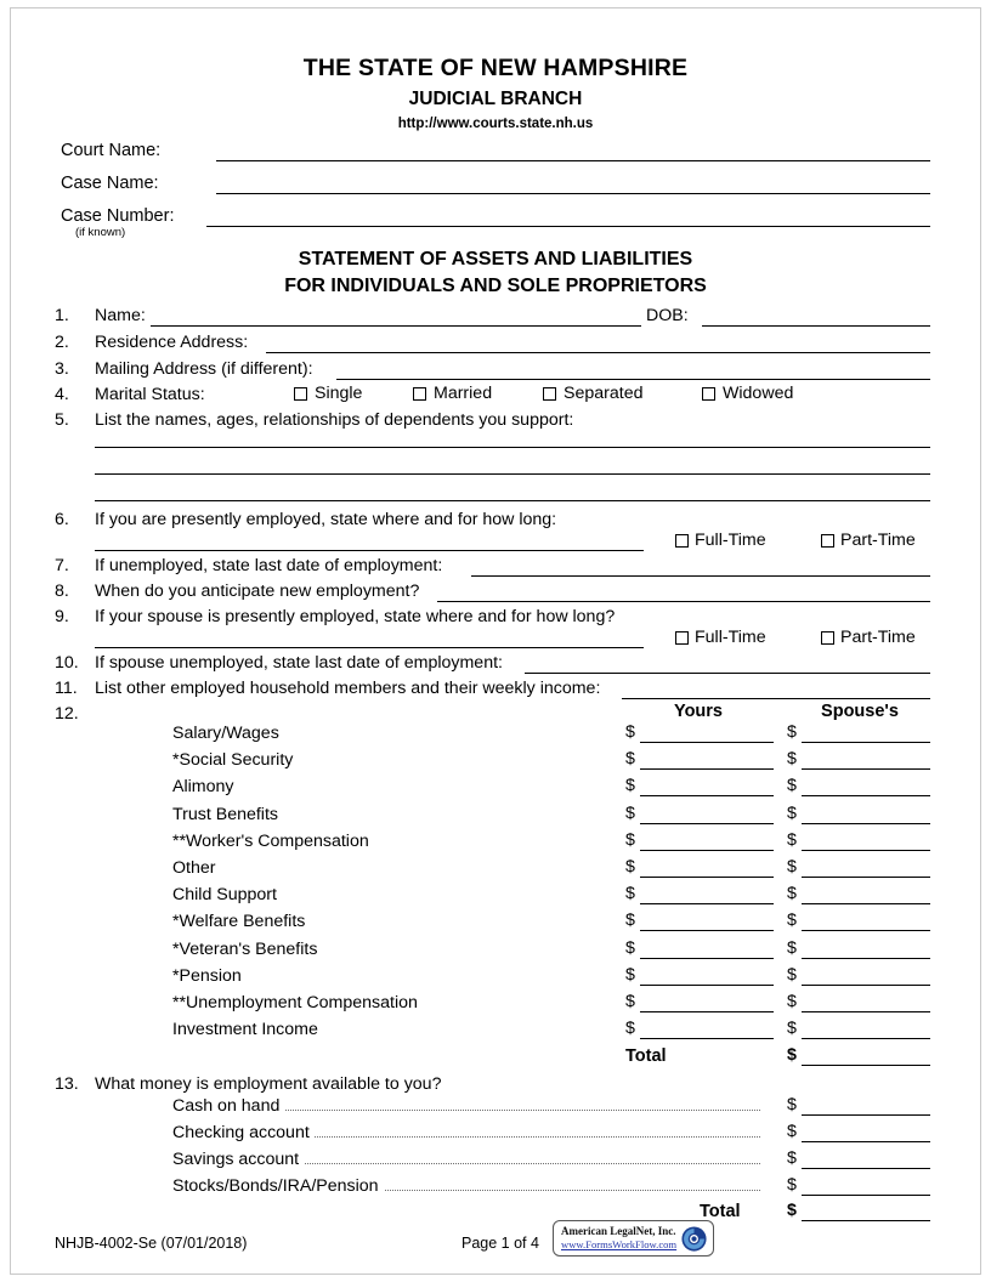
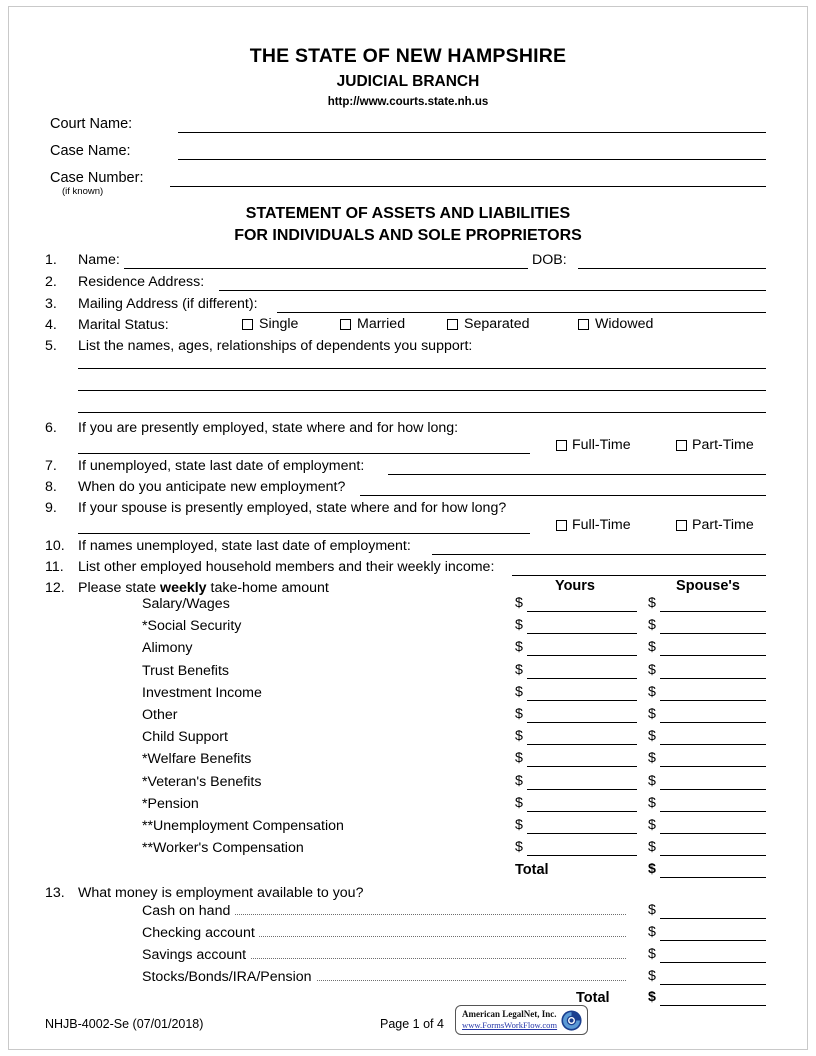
  THE STATE OF NEW HAMPSHIRE
  JUDICIAL BRANCH
  http://www.courts.state.nh.us
  Court Name:
  Case Name:
  Case Number:
  (if known)
  STATEMENT OF ASSETS AND LIABILITIES
  FOR INDIVIDUALS AND SOLE PROPRIETORS
  1.
  Name:
  DOB:
  2.
  Residence Address:
  3.
  Mailing Address (if different):
  4.
  Marital Status:
  Single
  Married
  Separated
  Widowed
  5.
  List the names, ages, relationships of dependents you support:
  6.
  If you are presently employed, state where and for how long:
  Full-Time
  Part-Time
  7.
  If unemployed, state last date of employment:
  8.
  When do you anticipate new employment?
  9.
  If your spouse is presently employed, state where and for how long?
  Full-Time
  Part-Time
  10.
- If spouse unemployed, state last date of employment:
+ If names unemployed, state last date of employment:
  11.
  List other employed household members and their weekly income:
  12.
+ Please state weekly take-home amount
  Yours
  Spouse's
  Salary/Wages
  $
  $
  *Social Security
  $
  $
  Alimony
  $
  $
  Trust Benefits
  $
  $
- **Worker's Compensation
+ Investment Income
  $
  $
  Other
  $
  $
  Child Support
  $
  $
  *Welfare Benefits
  $
  $
  *Veteran's Benefits
  $
  $
  *Pension
  $
  $
  **Unemployment Compensation
  $
  $
- Investment Income
+ **Worker's Compensation
  $
  $
  Total
  $
  13.
  What money is employment available to you?
  Cash on hand
  $
  Checking account
  $
  Savings account
  $
  Stocks/Bonds/IRA/Pension
  $
  Total
  $
  NHJB-4002-Se (07/01/2018)
  Page 1 of 4
  American LegalNet, Inc.
  www.FormsWorkFlow.com
